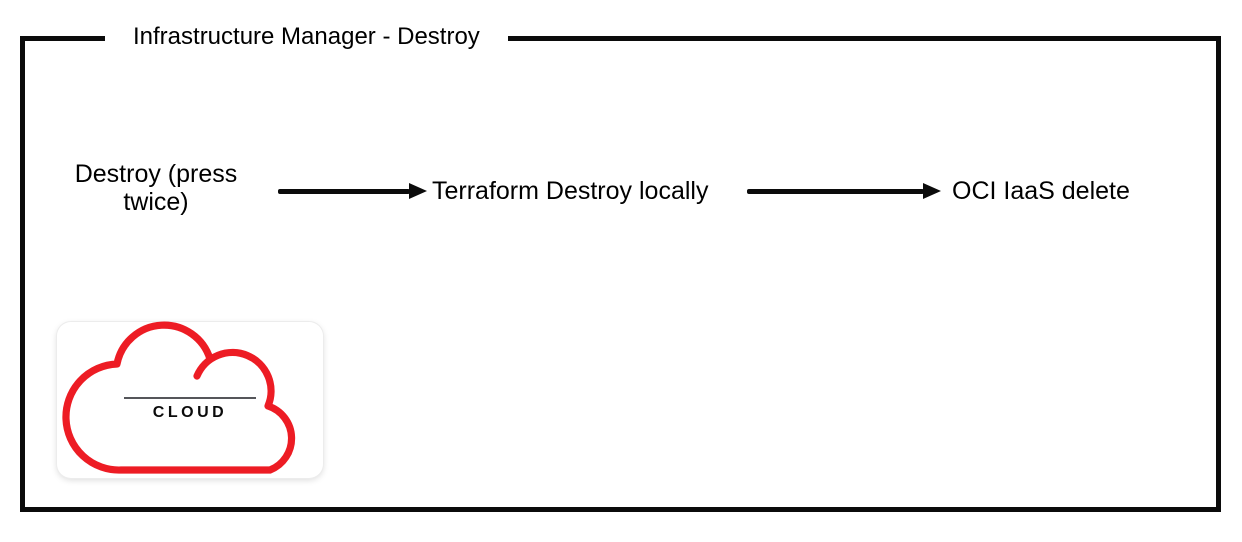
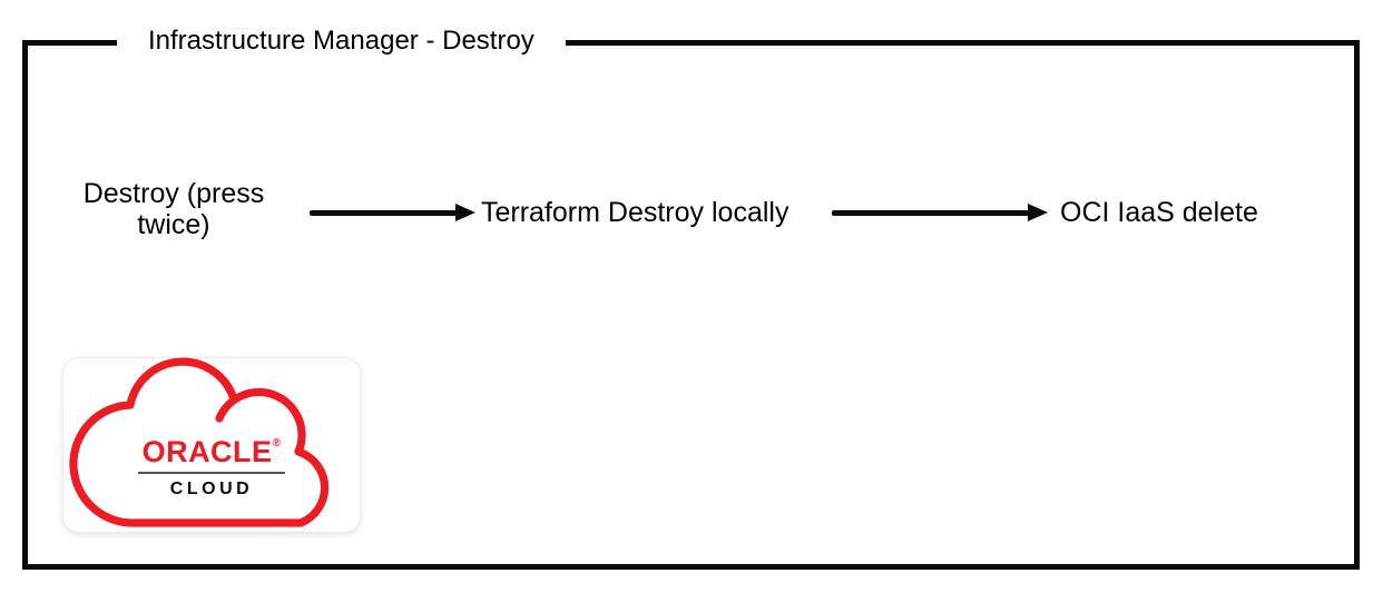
  Infrastructure Manager - Destroy
  Destroy (press twice)
  Terraform Destroy locally
  OCI IaaS delete
+ ORACLE®
  CLOUD
